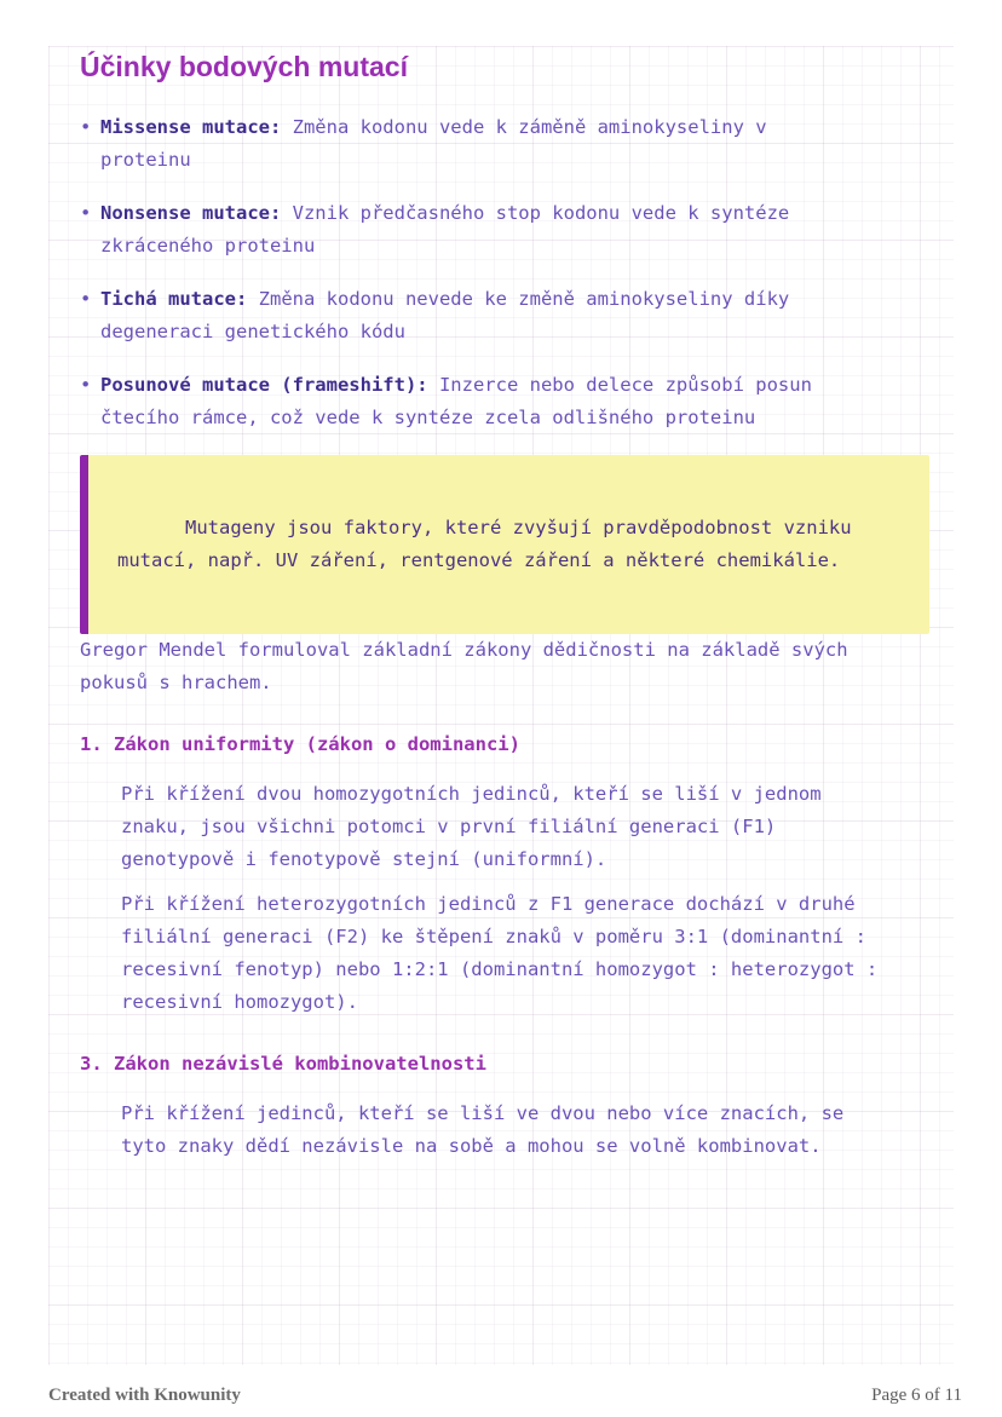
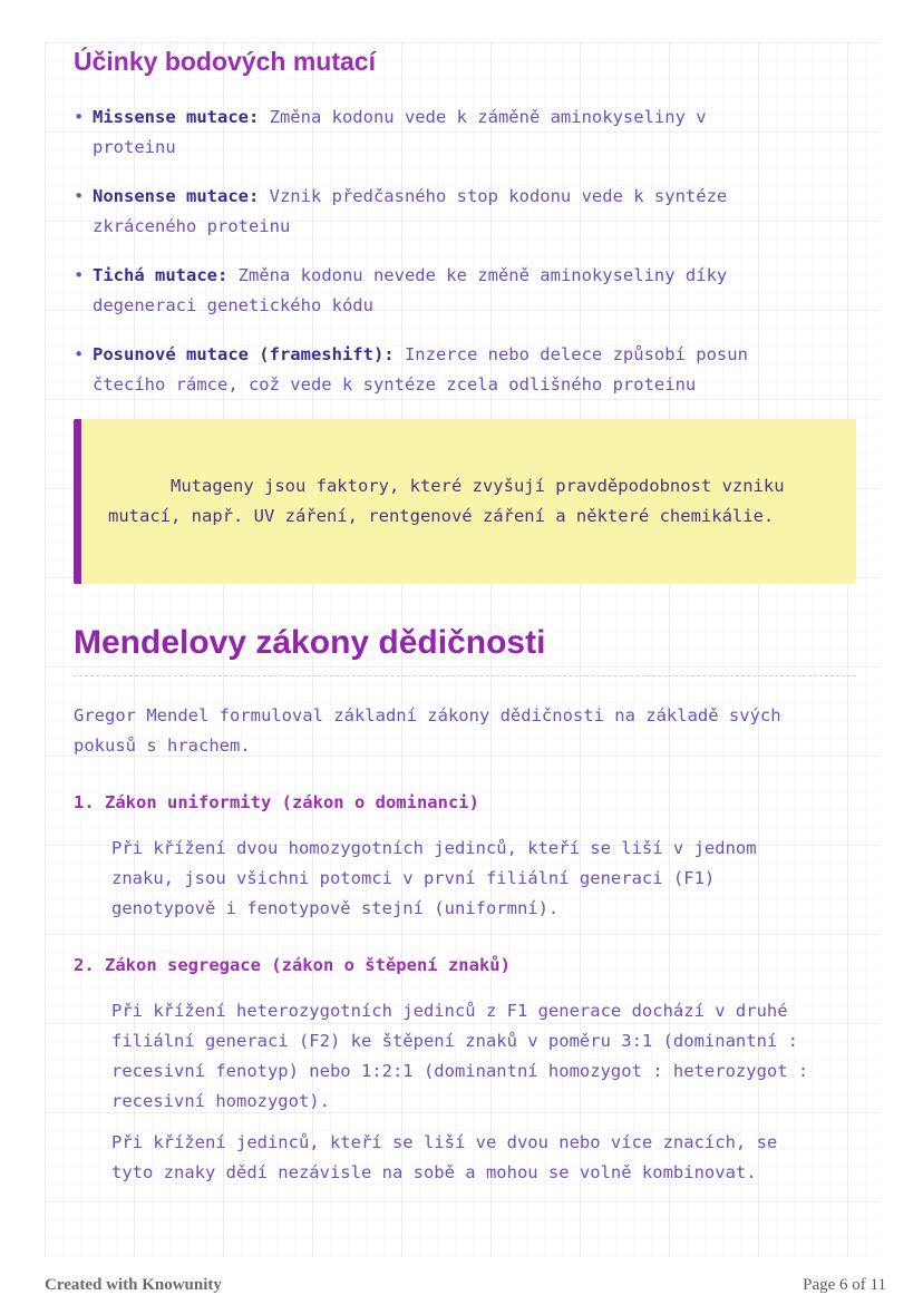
  Účinky bodových mutací
  •
  Missense mutace: Změna kodonu vede k záměně aminokyseliny v
  proteinu
  •
  Nonsense mutace: Vznik předčasného stop kodonu vede k syntéze
  zkráceného proteinu
  •
  Tichá mutace: Změna kodonu nevede ke změně aminokyseliny díky
  degeneraci genetického kódu
  •
  Posunové mutace (frameshift): Inzerce nebo delece způsobí posun
  čtecího rámce, což vede k syntéze zcela odlišného proteinu
  Mutageny jsou faktory, které zvyšují pravděpodobnost vzniku
  mutací, např. UV záření, rentgenové záření a některé chemikálie.
+ Mendelovy zákony dědičnosti
  Gregor Mendel formuloval základní zákony dědičnosti na základě svých
  pokusů s hrachem.
  1. Zákon uniformity (zákon o dominanci)
  Při křížení dvou homozygotních jedinců, kteří se liší v jednom
  znaku, jsou všichni potomci v první filiální generaci (F1)
  genotypově i fenotypově stejní (uniformní).
+ 2. Zákon segregace (zákon o štěpení znaků)
  Při křížení heterozygotních jedinců z F1 generace dochází v druhé
  filiální generaci (F2) ke štěpení znaků v poměru 3:1 (dominantní :
  recesivní fenotyp) nebo 1:2:1 (dominantní homozygot : heterozygot :
  recesivní homozygot).
- 3. Zákon nezávislé kombinovatelnosti
  Při křížení jedinců, kteří se liší ve dvou nebo více znacích, se
  tyto znaky dědí nezávisle na sobě a mohou se volně kombinovat.
  Created with Knowunity
  Page 6 of 11
